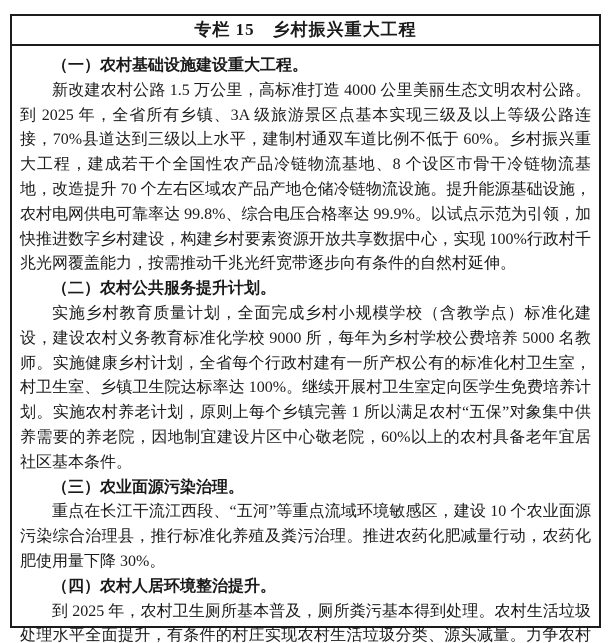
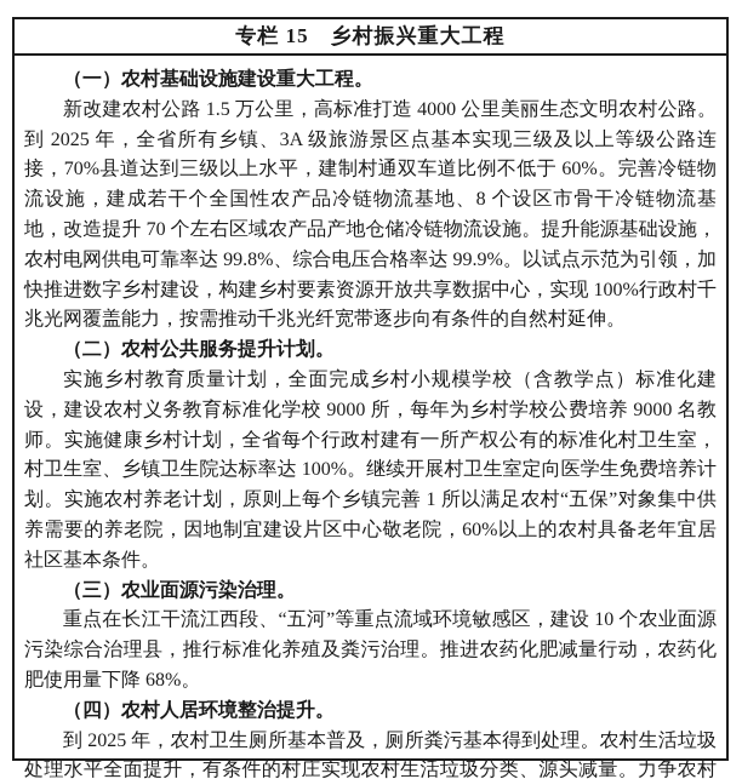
  专栏 15 乡村振兴重大工程
  （一）农村基础设施建设重大工程。
- 新改建农村公路 1.5 万公里，高标准打造 4000 公里美丽生态文明农村公路。到 2025 年，全省所有乡镇、3A 级旅游景区点基本实现三级及以上等级公路连接，70%县道达到三级以上水平，建制村通双车道比例不低于 60%。乡村振兴重大工程，建成若干个全国性农产品冷链物流基地、8 个设区市骨干冷链物流基地，改造提升 70 个左右区域农产品产地仓储冷链物流设施。提升能源基础设施，农村电网供电可靠率达 99.8%、综合电压合格率达 99.9%。以试点示范为引领，加快推进数字乡村建设，构建乡村要素资源开放共享数据中心，实现 100%行政村千兆光网覆盖能力，按需推动千兆光纤宽带逐步向有条件的自然村延伸。
+ 新改建农村公路 1.5 万公里，高标准打造 4000 公里美丽生态文明农村公路。到 2025 年，全省所有乡镇、3A 级旅游景区点基本实现三级及以上等级公路连接，70%县道达到三级以上水平，建制村通双车道比例不低于 60%。完善冷链物流设施，建成若干个全国性农产品冷链物流基地、8 个设区市骨干冷链物流基地，改造提升 70 个左右区域农产品产地仓储冷链物流设施。提升能源基础设施，农村电网供电可靠率达 99.8%、综合电压合格率达 99.9%。以试点示范为引领，加快推进数字乡村建设，构建乡村要素资源开放共享数据中心，实现 100%行政村千兆光网覆盖能力，按需推动千兆光纤宽带逐步向有条件的自然村延伸。
  （二）农村公共服务提升计划。
- 实施乡村教育质量计划，全面完成乡村小规模学校（含教学点）标准化建设，建设农村义务教育标准化学校 9000 所，每年为乡村学校公费培养 5000 名教师。实施健康乡村计划，全省每个行政村建有一所产权公有的标准化村卫生室，村卫生室、乡镇卫生院达标率达 100%。继续开展村卫生室定向医学生免费培养计划。实施农村养老计划，原则上每个乡镇完善 1 所以满足农村“五保”对象集中供养需要的养老院，因地制宜建设片区中心敬老院，60%以上的农村具备老年宜居社区基本条件。
+ 实施乡村教育质量计划，全面完成乡村小规模学校（含教学点）标准化建设，建设农村义务教育标准化学校 9000 所，每年为乡村学校公费培养 9000 名教师。实施健康乡村计划，全省每个行政村建有一所产权公有的标准化村卫生室，村卫生室、乡镇卫生院达标率达 100%。继续开展村卫生室定向医学生免费培养计划。实施农村养老计划，原则上每个乡镇完善 1 所以满足农村“五保”对象集中供养需要的养老院，因地制宜建设片区中心敬老院，60%以上的农村具备老年宜居社区基本条件。
  （三）农业面源污染治理。
- 重点在长江干流江西段、“五河”等重点流域环境敏感区，建设 10 个农业面源污染综合治理县，推行标准化养殖及粪污治理。推进农药化肥减量行动，农药化肥使用量下降 30%。
+ 重点在长江干流江西段、“五河”等重点流域环境敏感区，建设 10 个农业面源污染综合治理县，推行标准化养殖及粪污治理。推进农药化肥减量行动，农药化肥使用量下降 68%。
  （四）农村人居环境整治提升。
  到 2025 年，农村卫生厕所基本普及，厕所粪污基本得到处理。农村生活垃圾处理水平全面提升，有条件的村庄实现农村生活垃圾分类、源头减量。力争农村
